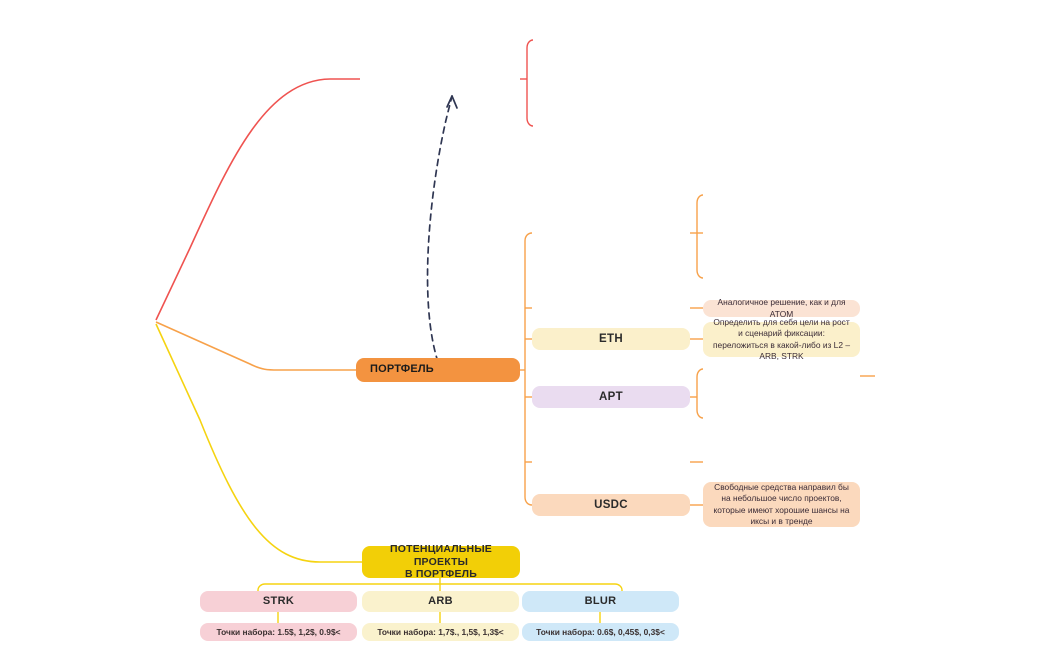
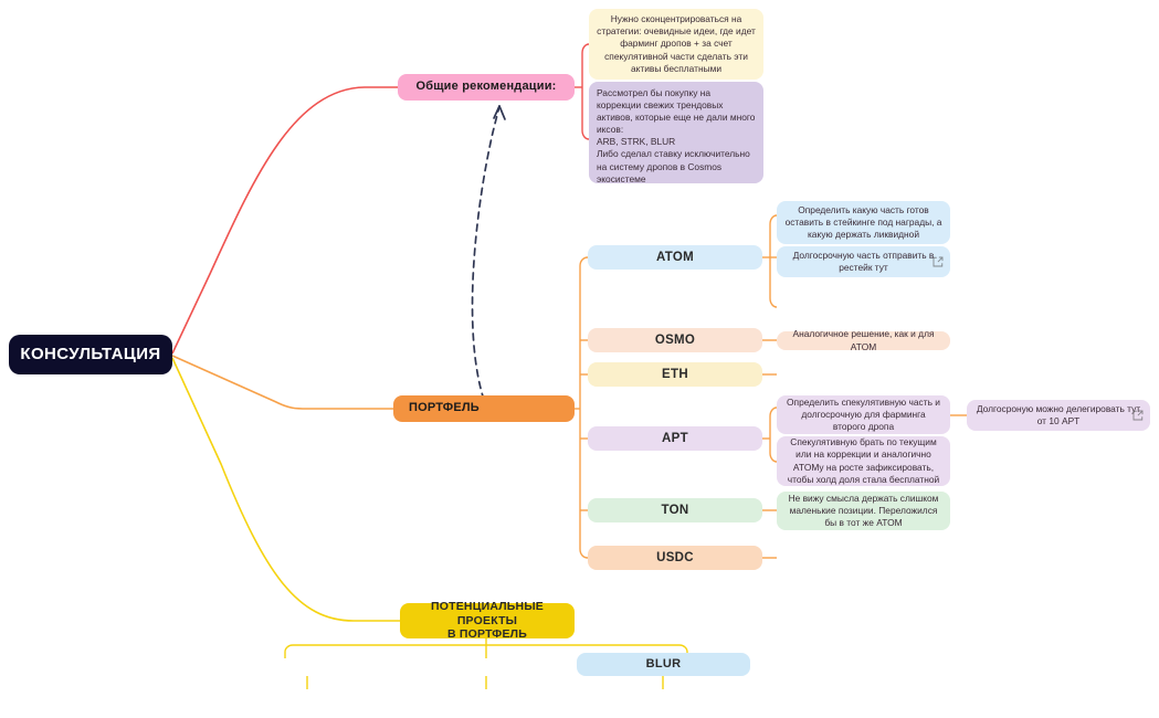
+ КОНСУЛЬТАЦИЯ
+ Общие рекомендации:
+ Нужно сконцентрироваться на стратегии: очевидные идеи, где идет фарминг дропов + за счет спекулятивной части сделать эти активы бесплатными
+ Рассмотрел бы покупку на коррекции свежих трендовых активов, которые еще не дали много иксов:
+ ARB, STRK, BLUR
+ Либо сделал ставку исключительно на систему дропов в Cosmos экосистеме
  ПОРТФЕЛЬ
+ ATOM
+ Определить какую часть готов оставить в стейкинге под награды, а какую держать ликвидной
+ Долгосрочную часть отправить в рестейк тут
+ OSMO
  Аналогичное решение, как и для ATOM
  ETH
- Определить для себя цели на рост и сценарий фиксации: переложиться в какой-либо из L2 – ARB, STRK
  APT
+ Определить спекулятивную часть и долгосрочную для фарминга второго дропа
+ Спекулятивную брать по текущим или на коррекции и аналогично ATOMy на росте зафиксировать, чтобы холд доля стала бесплатной
+ Долгосроную можно делегировать тут от 10 APT
+ TON
+ Не вижу смысла держать слишком маленькие позиции. Переложился бы в тот же ATOM
  USDC
- Свободные средства направил бы на небольшое число проектов, которые имеют хорошие шансы на иксы и в тренде
  ПОТЕНЦИАЛЬНЫЕ ПРОЕКТЫ
  В ПОРТФЕЛЬ
- STRK
- Точки набора: 1.5$, 1,2$, 0.9$<
- ARB
- Точки набора: 1,7$., 1,5$, 1,3$<
  BLUR
- Точки набора: 0.6$, 0,45$, 0,3$<
